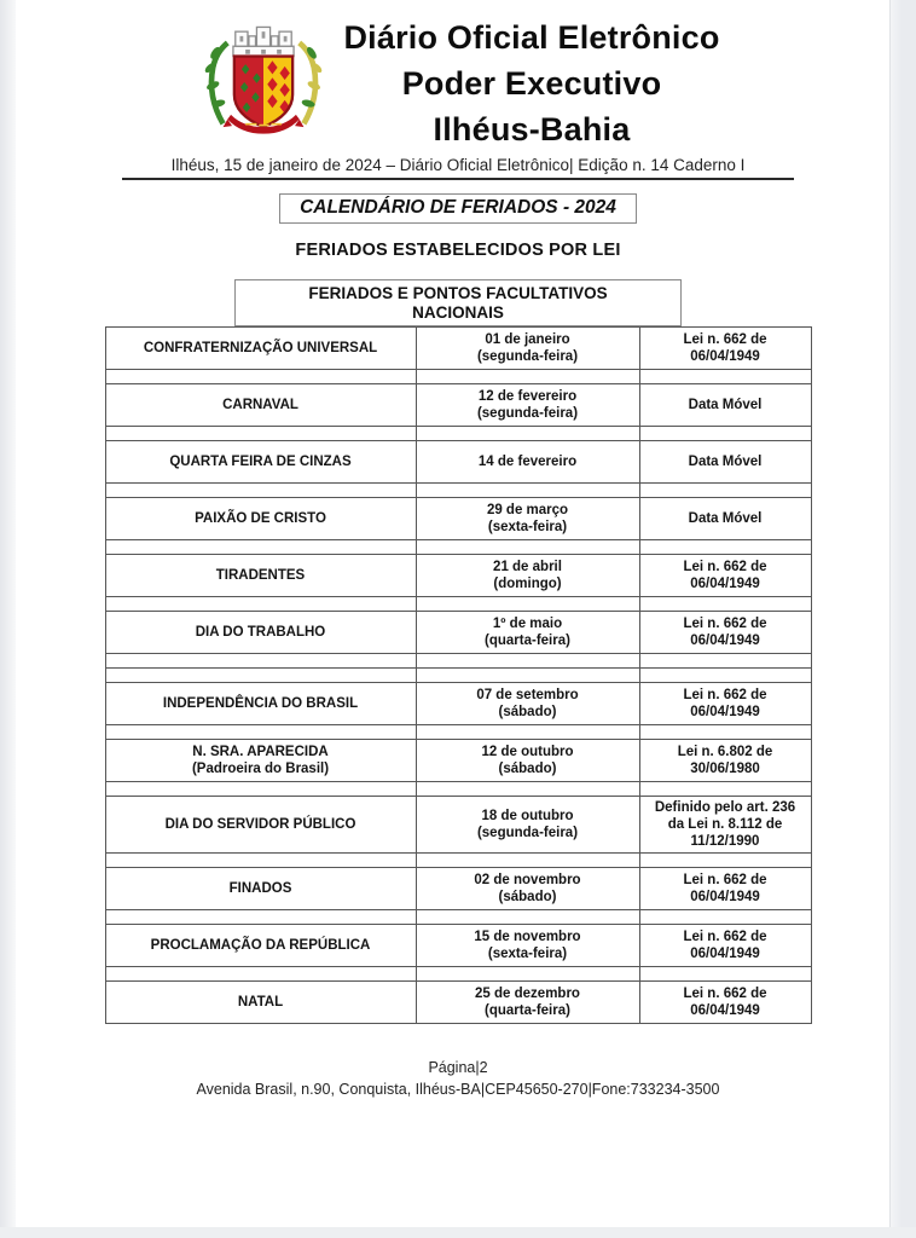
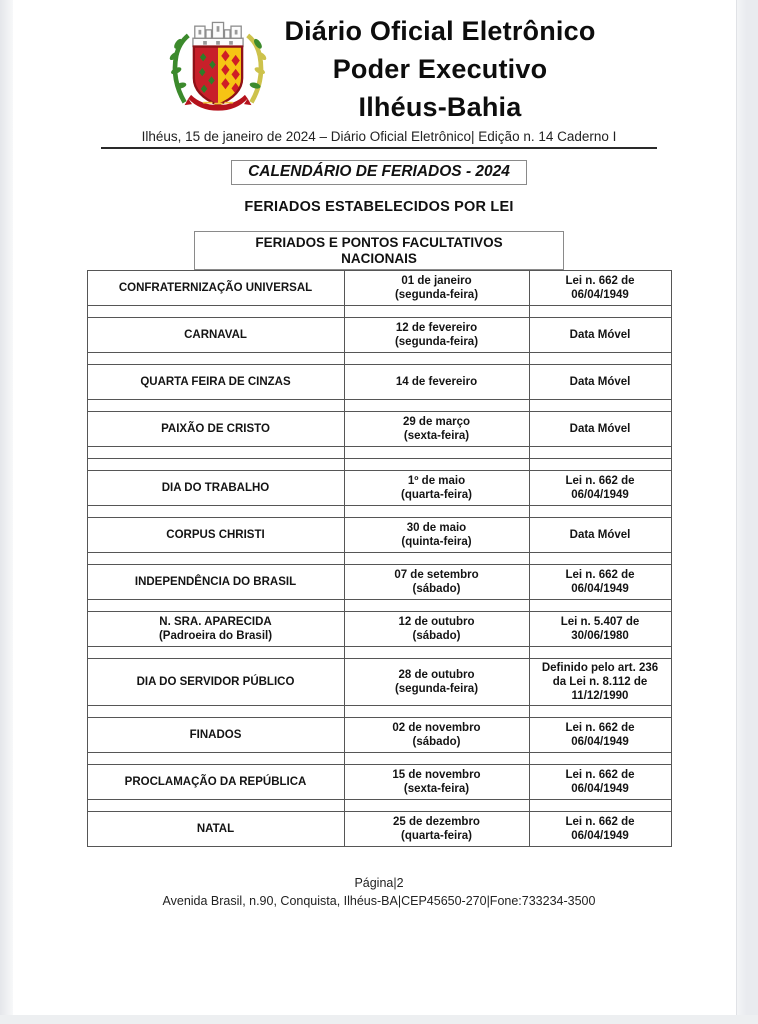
  Diário Oficial Eletrônico
  Poder Executivo
  Ilhéus-Bahia
  Ilhéus, 15 de janeiro de 2024 – Diário Oficial Eletrônico| Edição n. 14 Caderno I
  CALENDÁRIO DE FERIADOS - 2024
  FERIADOS ESTABELECIDOS POR LEI
  FERIADOS E PONTOS FACULTATIVOS
  NACIONAIS
  CONFRATERNIZAÇÃO UNIVERSAL	01 de janeiro(segunda-feira)	Lei n. 662 de06/04/1949
  CARNAVAL	12 de fevereiro(segunda-feira)	Data Móvel
  QUARTA FEIRA DE CINZAS	14 de fevereiro	Data Móvel
  PAIXÃO DE CRISTO	29 de março(sexta-feira)	Data Móvel
- TIRADENTES	21 de abril(domingo)	Lei n. 662 de06/04/1949
  DIA DO TRABALHO	1º de maio(quarta-feira)	Lei n. 662 de06/04/1949
+ CORPUS CHRISTI	30 de maio(quinta-feira)	Data Móvel
  INDEPENDÊNCIA DO BRASIL	07 de setembro(sábado)	Lei n. 662 de06/04/1949
- N. SRA. APARECIDA(Padroeira do Brasil)	12 de outubro(sábado)	Lei n. 6.802 de30/06/1980
+ N. SRA. APARECIDA(Padroeira do Brasil)	12 de outubro(sábado)	Lei n. 5.407 de30/06/1980
- DIA DO SERVIDOR PÚBLICO	18 de outubro(segunda-feira)	Definido pelo art. 236da Lei n. 8.112 de11/12/1990
+ DIA DO SERVIDOR PÚBLICO	28 de outubro(segunda-feira)	Definido pelo art. 236da Lei n. 8.112 de11/12/1990
  FINADOS	02 de novembro(sábado)	Lei n. 662 de06/04/1949
  PROCLAMAÇÃO DA REPÚBLICA	15 de novembro(sexta-feira)	Lei n. 662 de06/04/1949
  NATAL	25 de dezembro(quarta-feira)	Lei n. 662 de06/04/1949
  Página|2
  Avenida Brasil, n.90, Conquista, Ilhéus-BA|CEP45650-270|Fone:733234-3500
